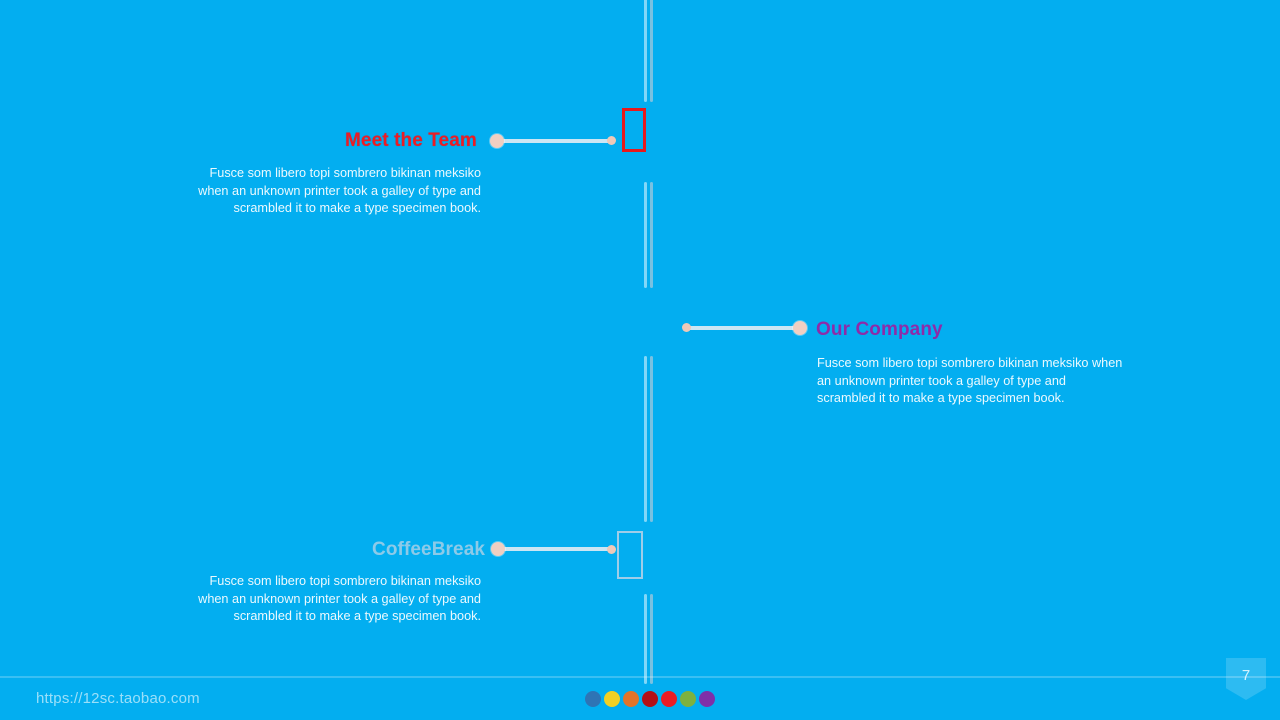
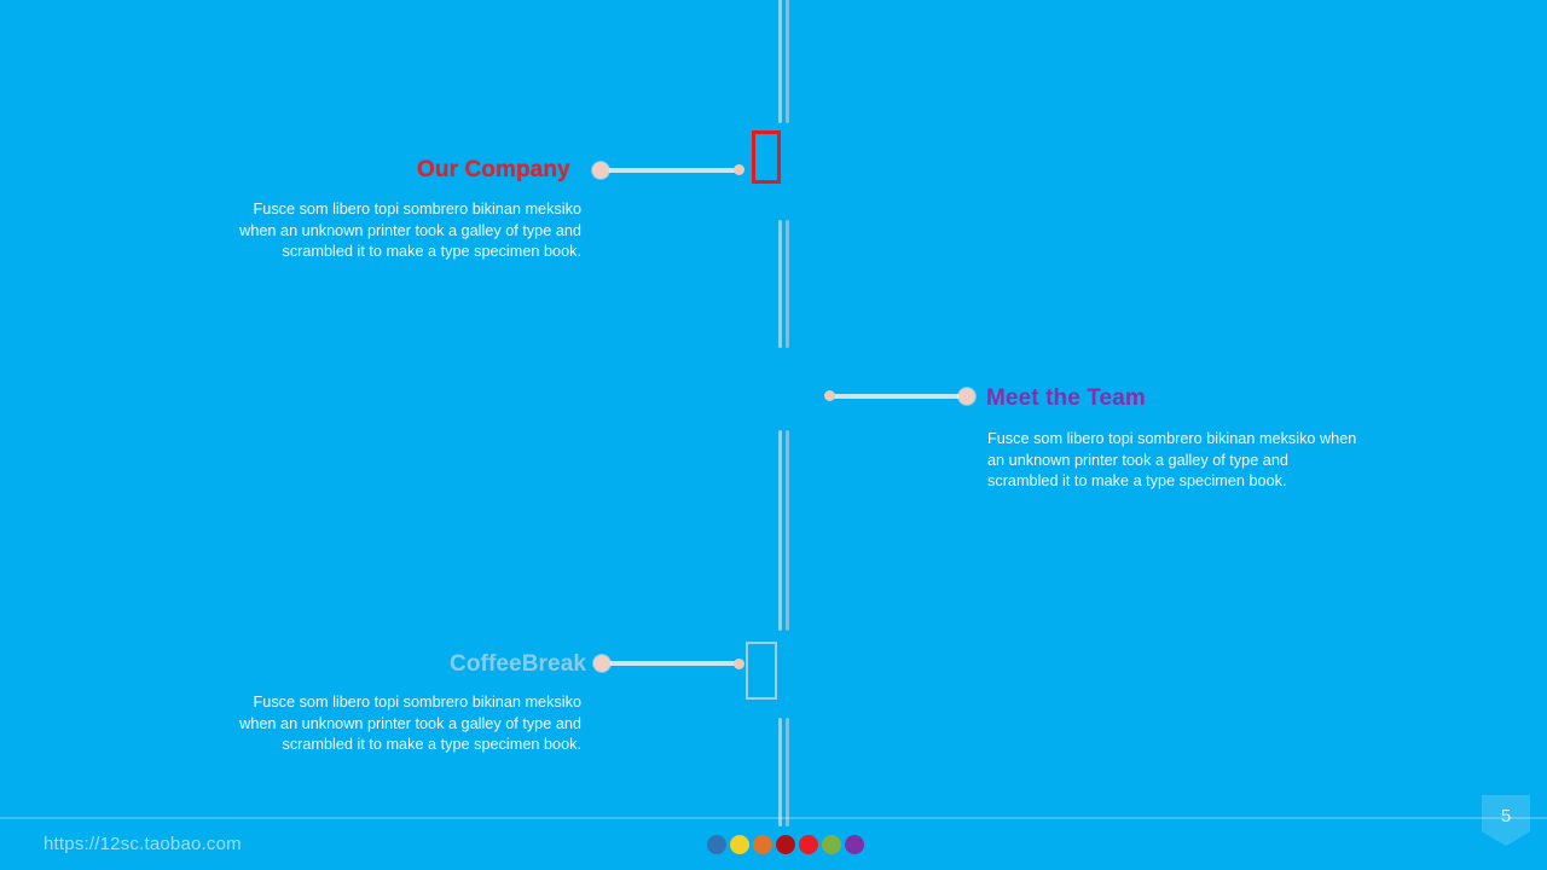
- Meet the Team
+ Our Company
  Fusce som libero topi sombrero bikinan meksiko when an unknown printer took a galley of type and scrambled it to make a type specimen book.
- Our Company
+ Meet the Team
  Fusce som libero topi sombrero bikinan meksiko when an unknown printer took a galley of type and scrambled it to make a type specimen book.
  CoffeeBreak
  Fusce som libero topi sombrero bikinan meksiko when an unknown printer took a galley of type and scrambled it to make a type specimen book.
  https://12sc.taobao.com
- 7
+ 5
